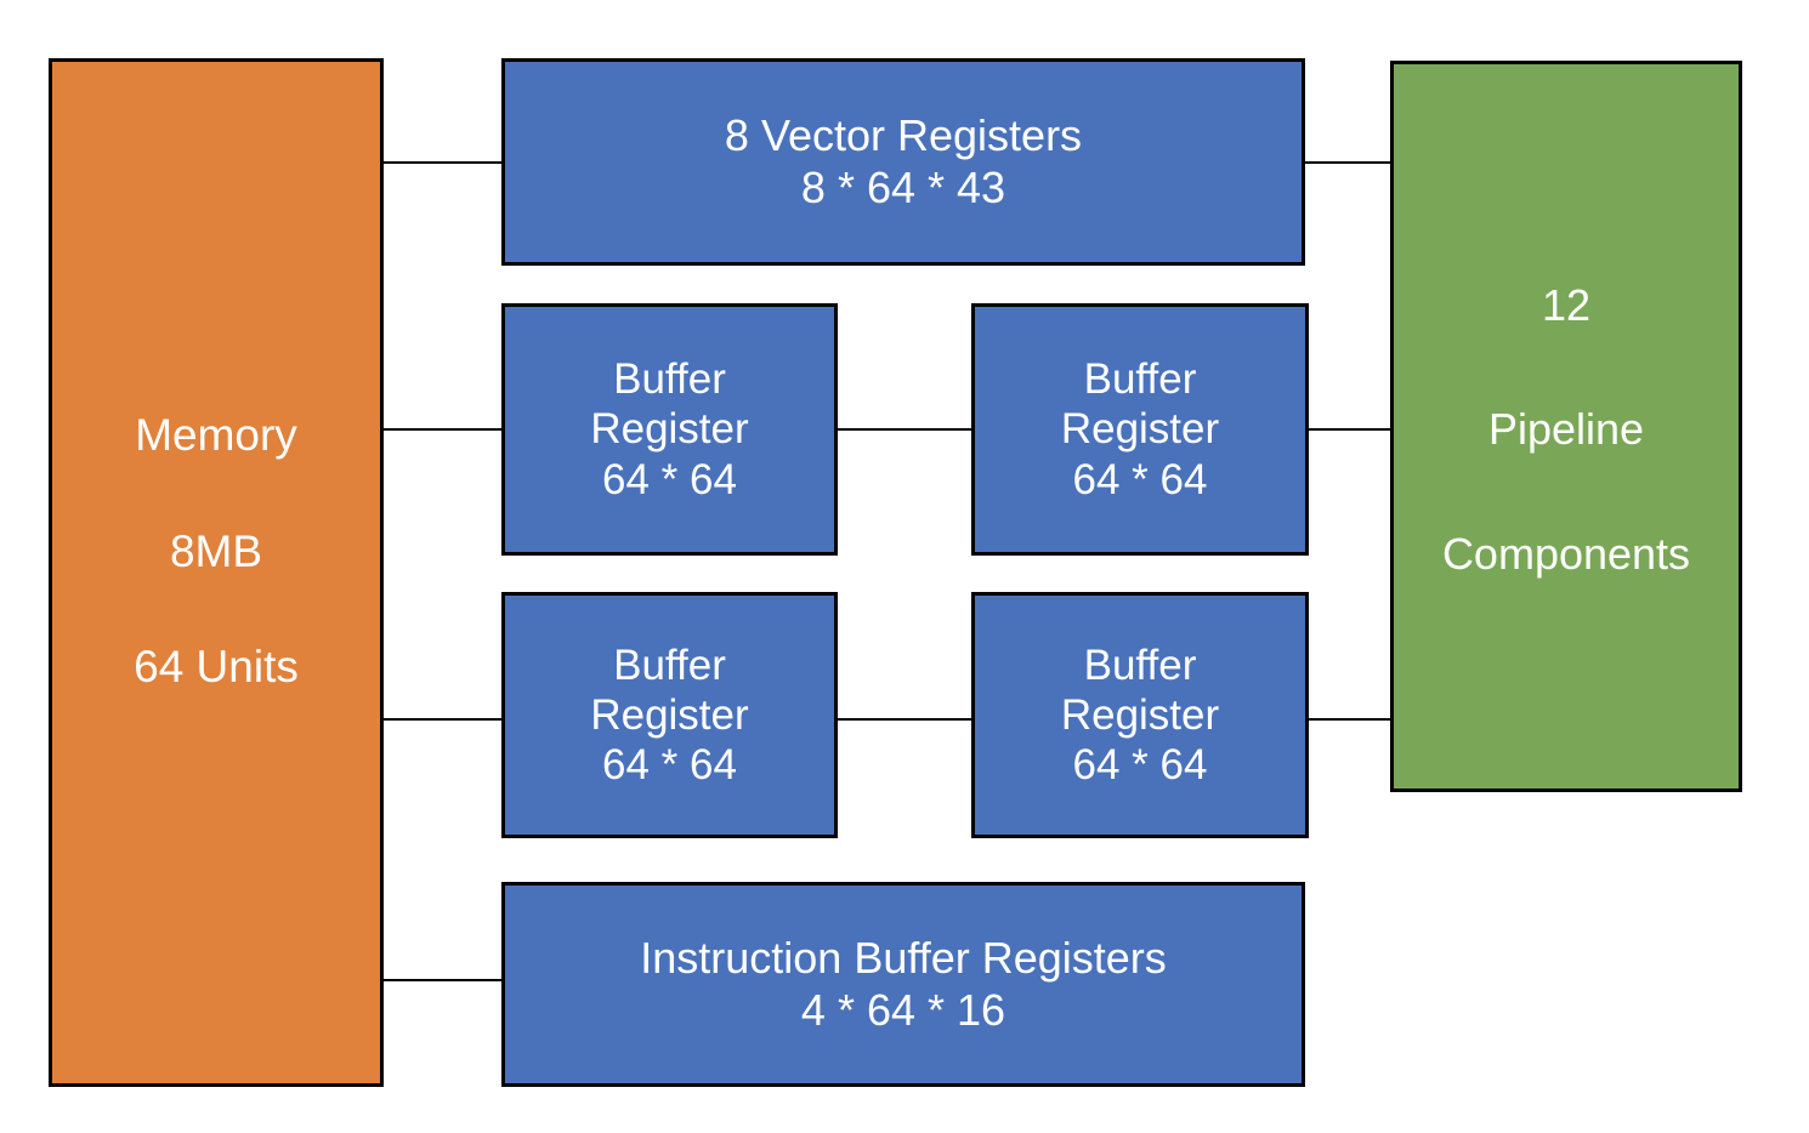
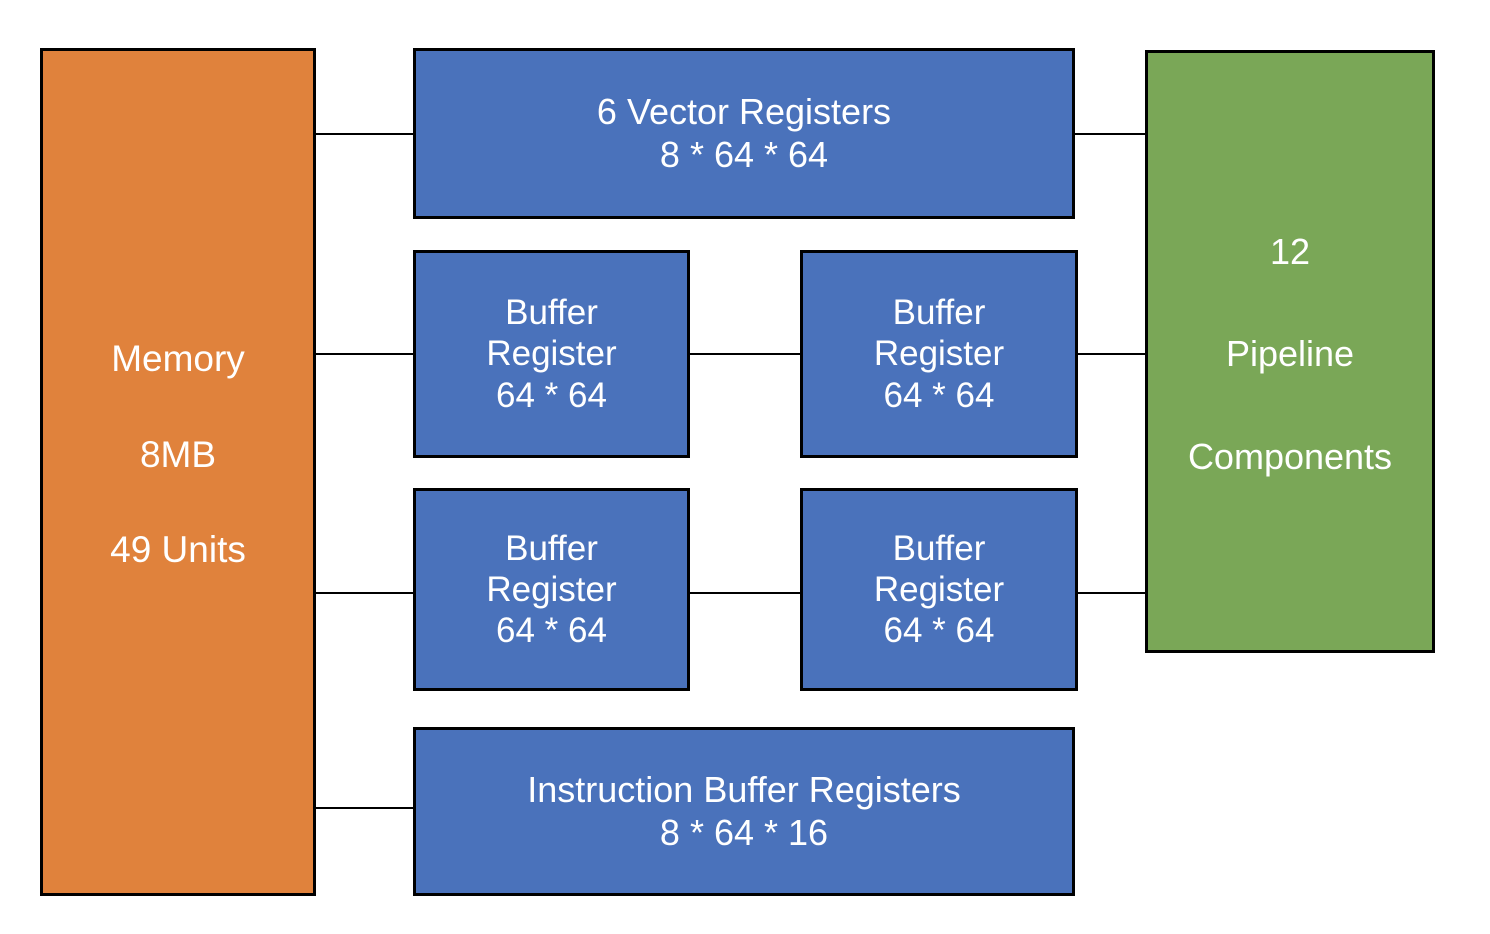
  Memory
  8MB
- 64 Units
+ 49 Units
- 8 Vector Registers
+ 6 Vector Registers
- 8 * 64 * 43
+ 8 * 64 * 64
  Buffer
  Register
  64 * 64
  Buffer
  Register
  64 * 64
  Buffer
  Register
  64 * 64
  Buffer
  Register
  64 * 64
  Instruction Buffer Registers
- 4 * 64 * 16
+ 8 * 64 * 16
  12
  Pipeline
  Components
